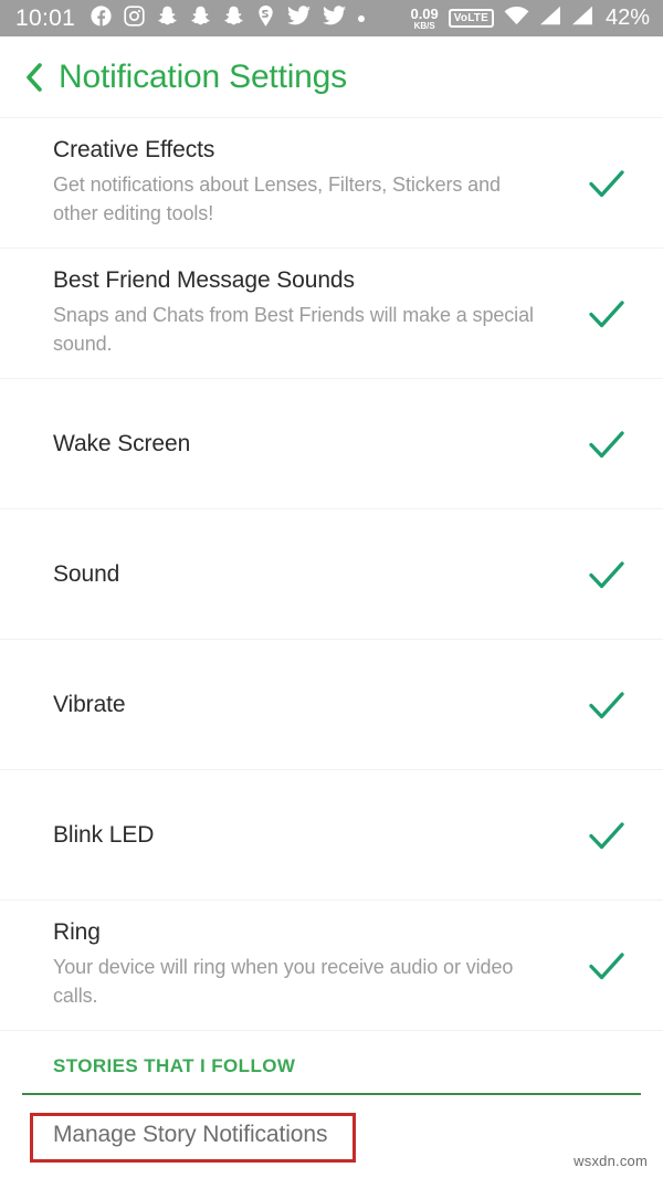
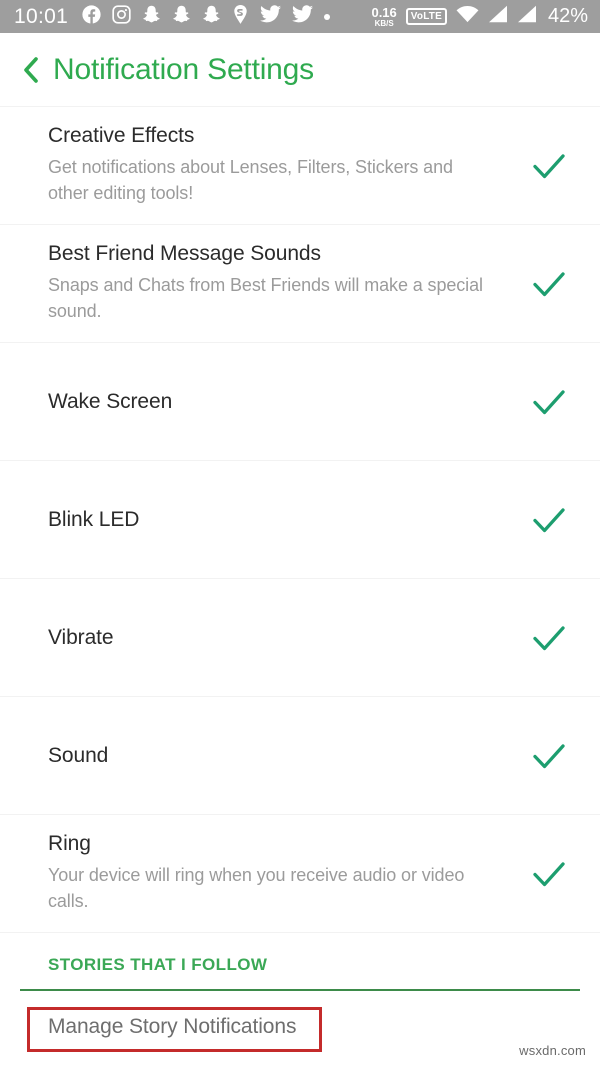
  10:01
- 0.09
+ 0.16
  KB/S
  VoLTE
  42%
  Notification Settings
  Creative Effects
  Get notifications about Lenses, Filters, Stickers and other editing tools!
  Best Friend Message Sounds
  Snaps and Chats from Best Friends will make a special sound.
  Wake Screen
- Sound
+ Blink LED
  Vibrate
- Blink LED
+ Sound
  Ring
  Your device will ring when you receive audio or video calls.
  STORIES THAT I FOLLOW
  Manage Story Notifications
  wsxdn.com
